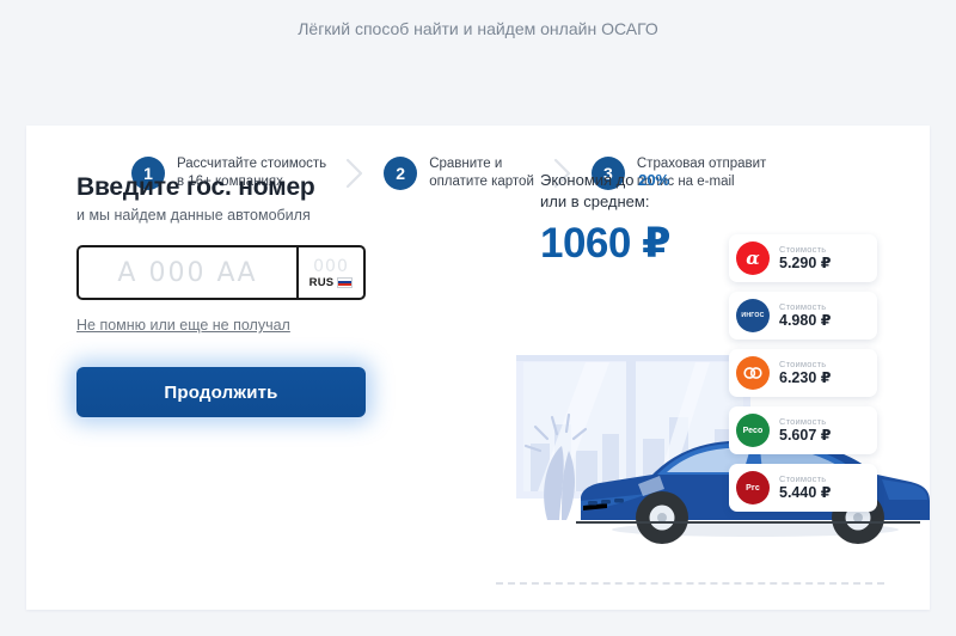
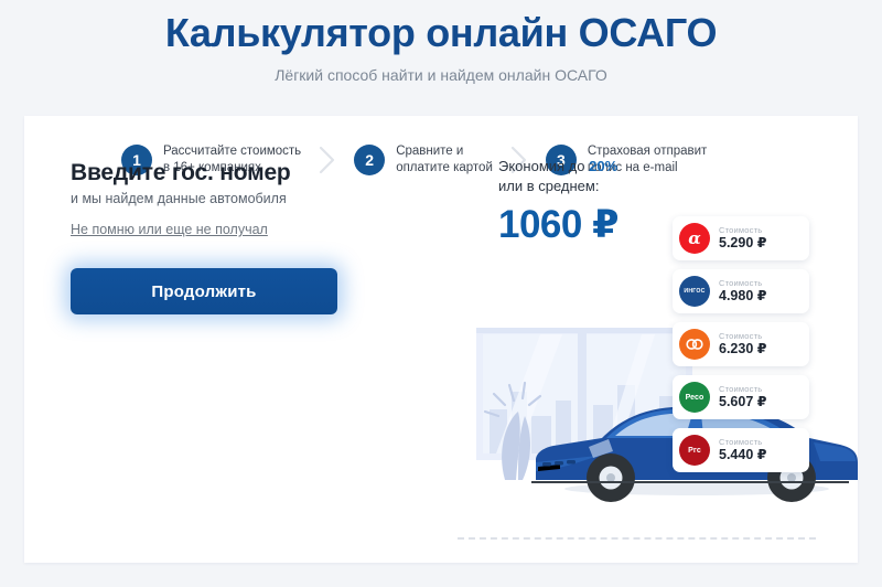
+ Калькулятор онлайн ОСАГО
  Лёгкий способ найти и найдем онлайн ОСАГО
  1
  Рассчитайте стоимость
  в 16+ компаниях
  2
  Сравните и
  оплатите картой
  3
  Страховая отправит
  полис на e-mail
  Введите гос. номер
  и мы найдем данные автомобиля
- А 000 АА
- 000
- RUS
  Не помню или еще не получал
  Продолжить
  Экономия до 20%
  или в среднем:
  1060 ₽
  α
  Стоимость
  5.290 ₽
  Стоимость
  4.980 ₽
  Стоимость
  6.230 ₽
  Стоимость
  5.607 ₽
  Стоимость
  5.440 ₽
